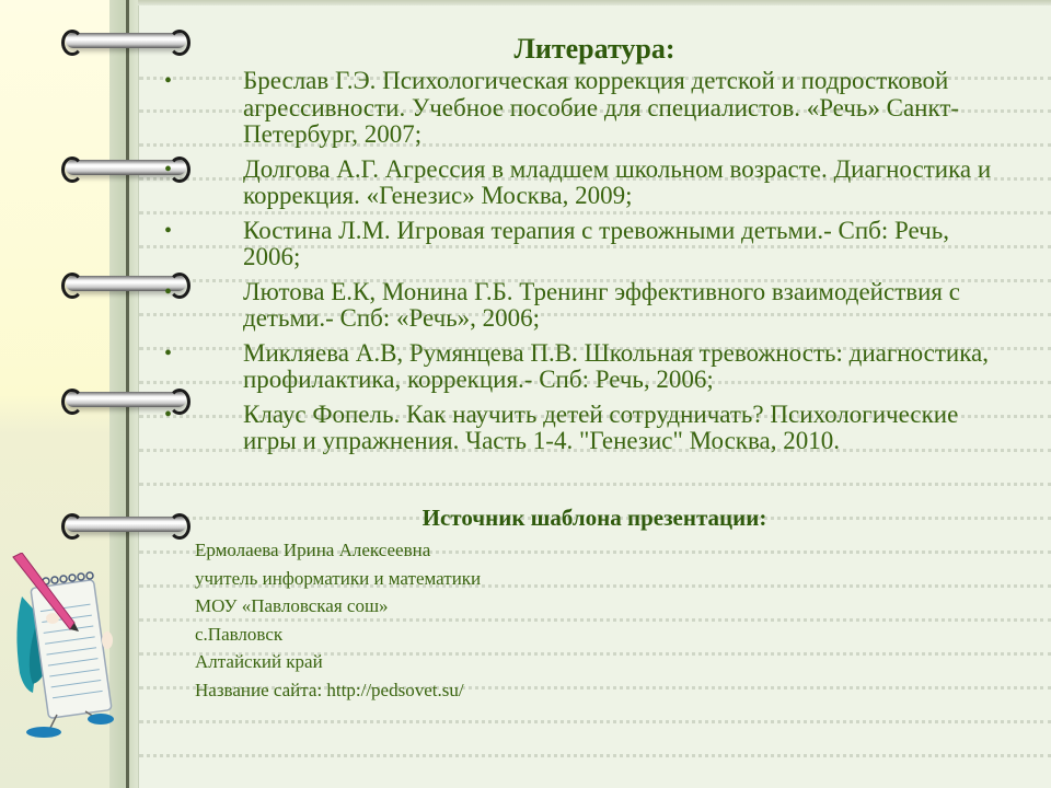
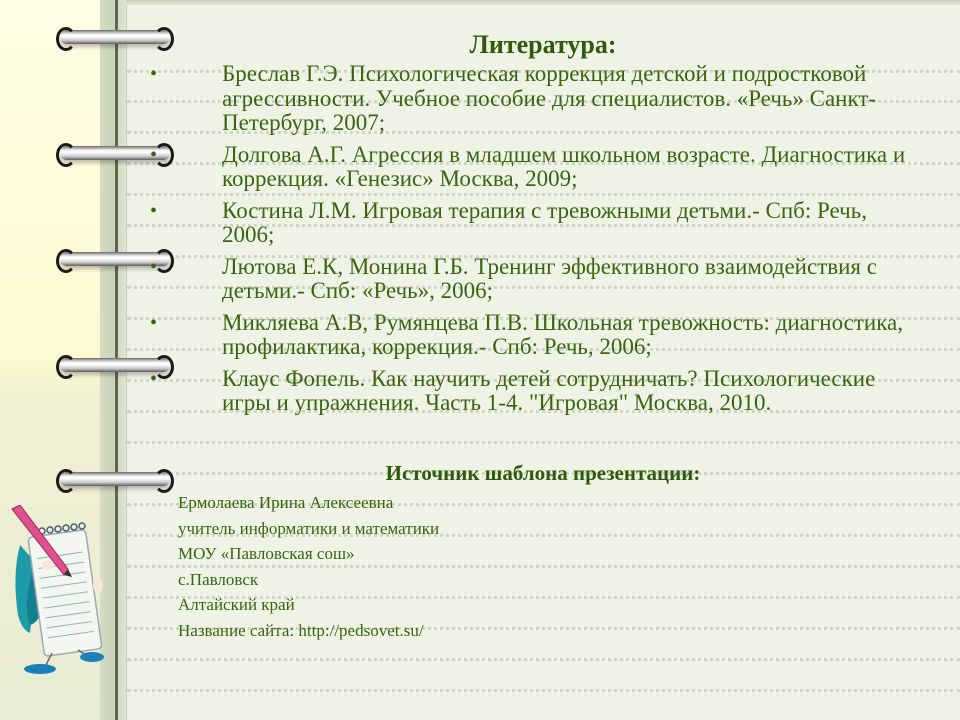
  Литература:
  •
  Бреслав Г.Э. Психологическая коррекция детской и подростковой агрессивности. Учебное пособие для специалистов. «Речь» Санкт- Петербург, 2007;
  •
  Долгова А.Г. Агрессия в младшем школьном возрасте. Диагностика и коррекция. «Генезис» Москва, 2009;
  •
  Костина Л.М. Игровая терапия с тревожными детьми.- Спб: Речь, 2006;
  •
  Лютова Е.К, Монина Г.Б. Тренинг эффективного взаимодействия с детьми.- Спб: «Речь», 2006;
  •
  Микляева А.В, Румянцева П.В. Школьная тревожность: диагностика, профилактика, коррекция.- Спб: Речь, 2006;
  •
- Клаус Фопель. Как научить детей сотрудничать? Психологические игры и упражнения. Часть 1-4. "Генезис" Москва, 2010.
+ Клаус Фопель. Как научить детей сотрудничать? Психологические игры и упражнения. Часть 1-4. "Игровая" Москва, 2010.
  Источник шаблона презентации:
  Ермолаева Ирина Алексеевна
  учитель информатики и математики
  МОУ «Павловская сош»
  с.Павловск
  Алтайский край
  Название сайта: http://pedsovet.su/
